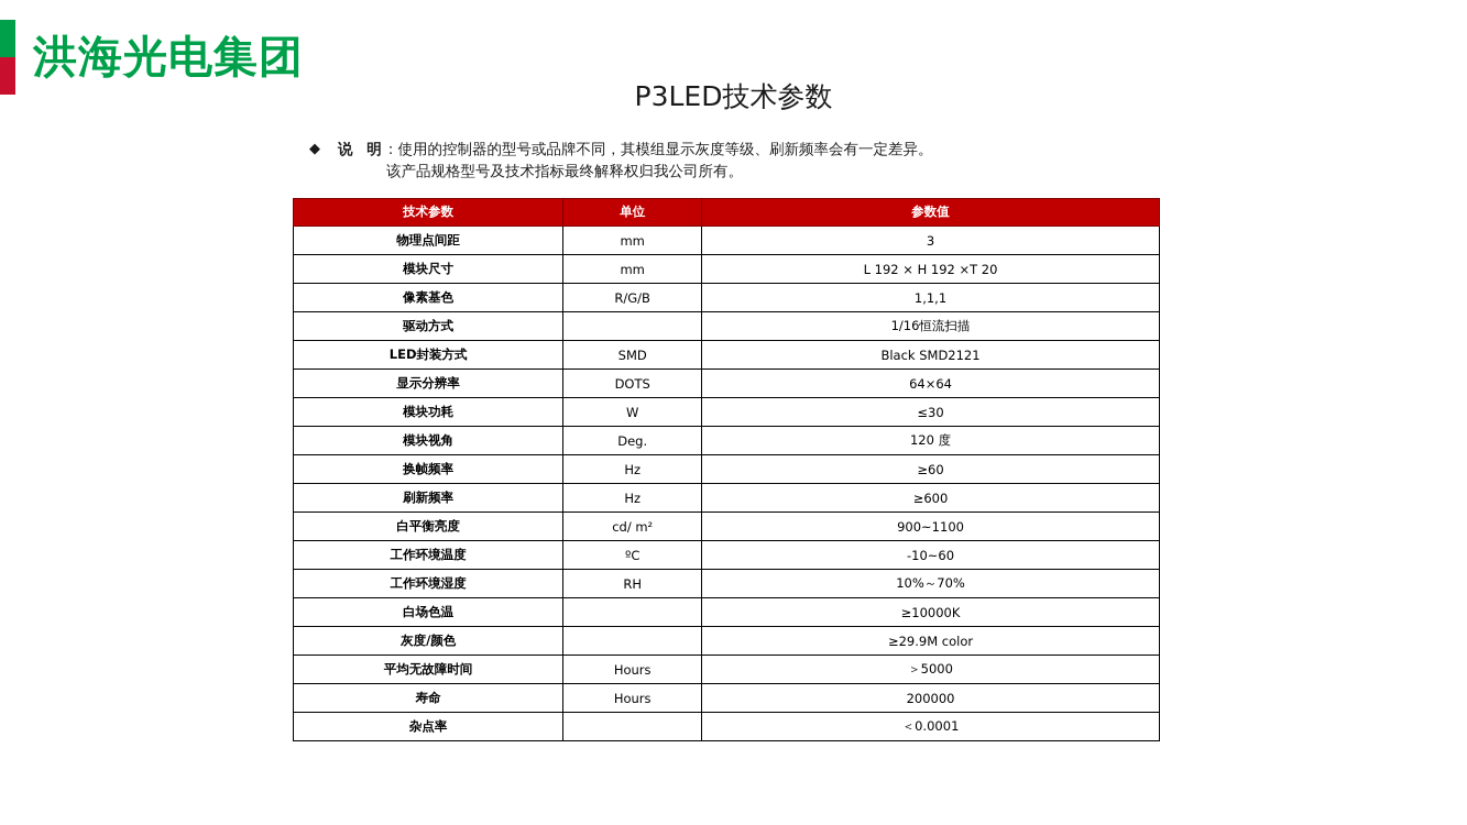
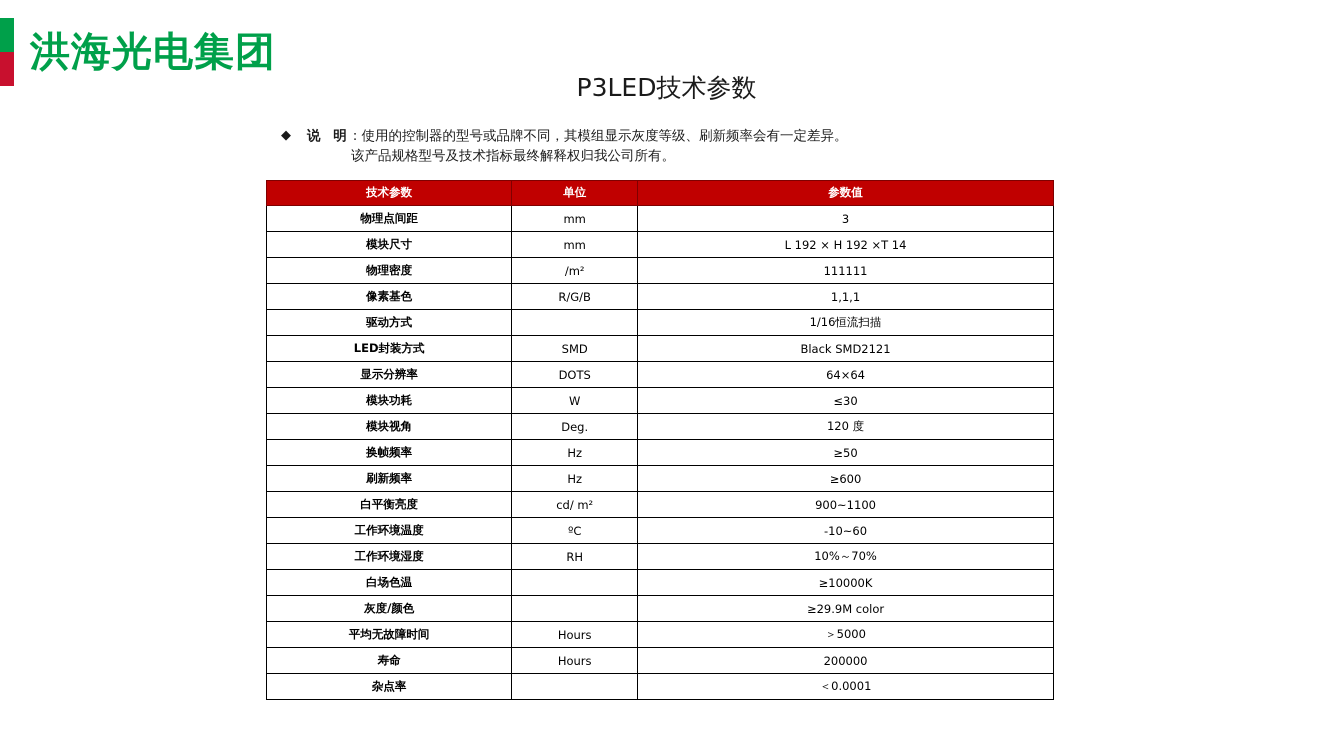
  洪海光电集团
  P3LED技术参数
  ◆
  说 明 : 使用的控制器的型号或品牌不同，其模组显示灰度等级、刷新频率会有一定差异。
  该产品规格型号及技术指标最终解释权归我公司所有。
  技术参数	单位	参数值
  物理点间距	mm	3
- 模块尺寸	mm	L 192 × H 192 ×T 20
+ 模块尺寸	mm	L 192 × H 192 ×T 14
+ 物理密度	/m²	111111
  像素基色	R/G/B	1,1,1
  驱动方式		1/16恒流扫描
  LED封装方式	SMD	Black SMD2121
  显示分辨率	DOTS	64×64
  模块功耗	W	≤30
  模块视角	Deg.	120 度
- 换帧频率	Hz	≥60
+ 换帧频率	Hz	≥50
  刷新频率	Hz	≥600
  白平衡亮度	cd/ m²	900~1100
  工作环境温度	ºC	-10~60
  工作环境湿度	RH	10%～70%
  白场色温		≥10000K
  灰度/颜色		≥29.9M color
  平均无故障时间	Hours	＞5000
  寿命	Hours	200000
  杂点率		＜0.0001
